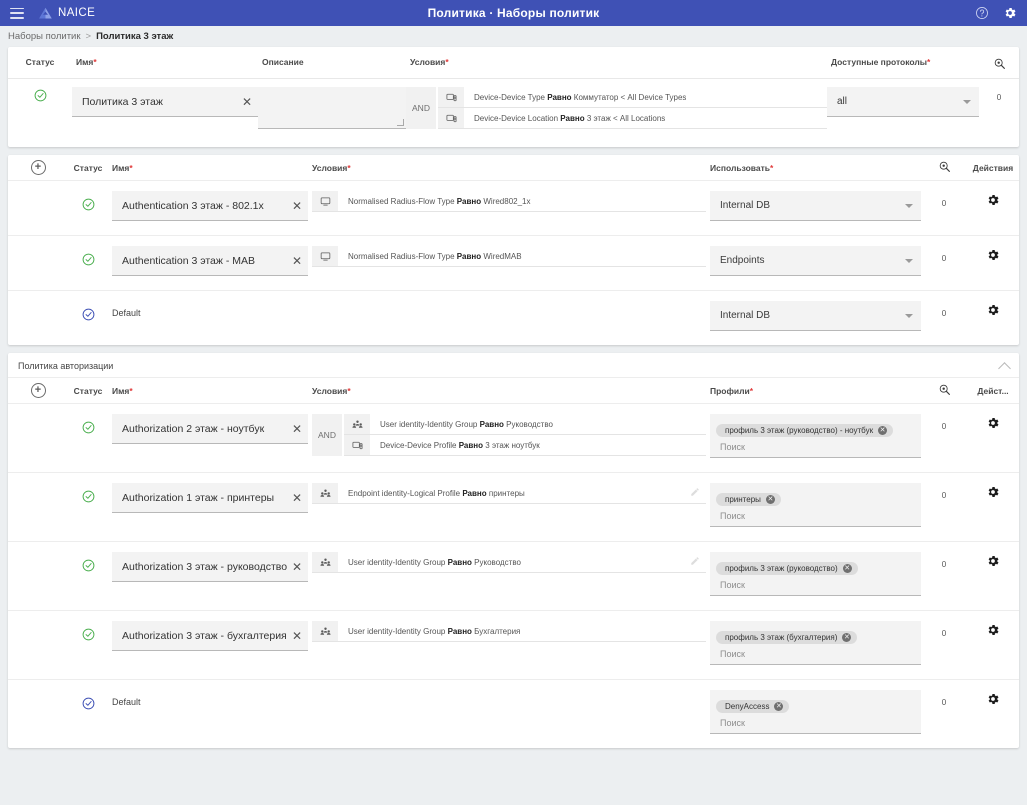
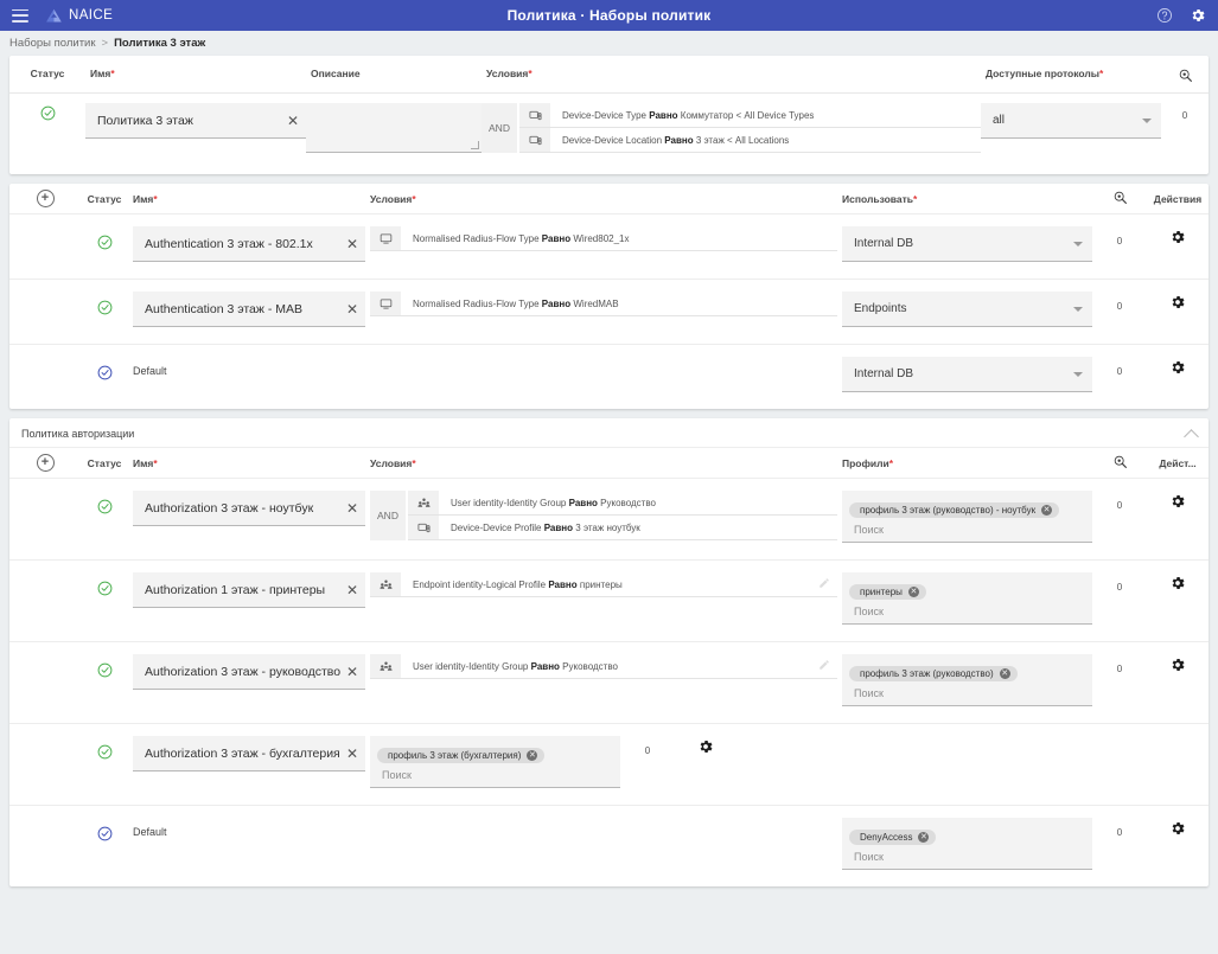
  NAICE
  Политика · Наборы политик
  Наборы политик
  >
  Политика 3 этаж
  Статус
  Имя*
  Описание
  Условия*
  Доступные протоколы*
  Политика 3 этаж
  ✕
  AND
  Device-Device Type Равно Коммутатор < All Device Types
  Device-Device Location Равно 3 этаж < All Locations
  all
  0
  +
  Статус
  Имя*
  Условия*
  Использовать*
  Действия
  Authentication 3 этаж - 802.1x
  ✕
  Normalised Radius-Flow Type Равно Wired802_1x
  Internal DB
  0
  Authentication 3 этаж - MAB
  ✕
  Normalised Radius-Flow Type Равно WiredMAB
  Endpoints
  0
  Default
  Internal DB
  0
  Политика авторизации
  +
  Статус
  Имя*
  Условия*
  Профили*
  Дейст...
- Authorization 2 этаж - ноутбук
+ Authorization 3 этаж - ноутбук
  ✕
  AND
  User identity-Identity Group Равно Руководство
  Device-Device Profile Равно 3 этаж ноутбук
  профиль 3 этаж (руководство) - ноутбук
  Поиск
  0
  Authorization 1 этаж - принтеры
  ✕
  Endpoint identity-Logical Profile Равно принтеры
  принтеры
  Поиск
  0
  Authorization 3 этаж - руководство
  ✕
  User identity-Identity Group Равно Руководство
  профиль 3 этаж (руководство)
  Поиск
  0
  Authorization 3 этаж - бухгалтерия
  ✕
- User identity-Identity Group Равно Бухгалтерия
  профиль 3 этаж (бухгалтерия)
  Поиск
  0
  Default
  DenyAccess
  Поиск
  0
